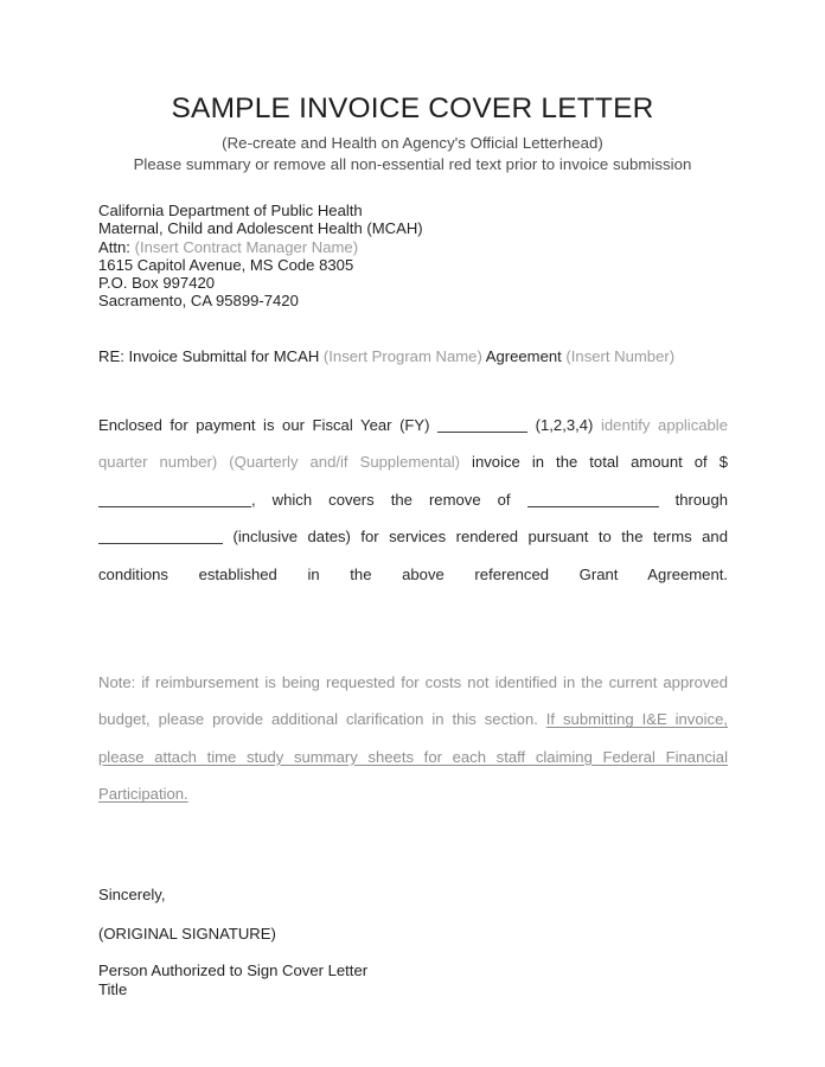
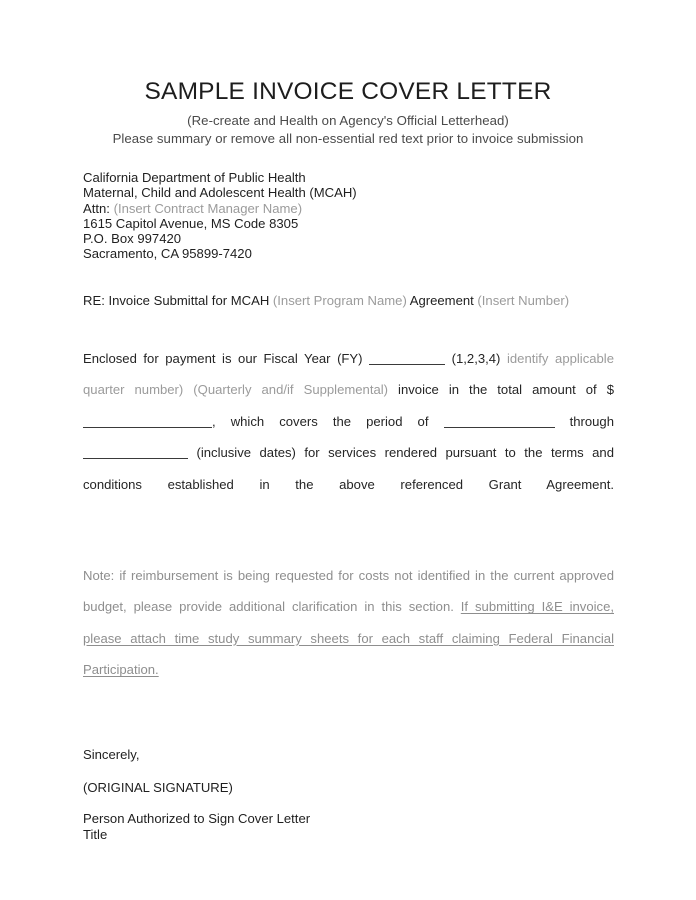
  SAMPLE INVOICE COVER LETTER
  (Re-create and Health on Agency's Official Letterhead)
  Please summary or remove all non-essential red text prior to invoice submission
  California Department of Public Health
  Maternal, Child and Adolescent Health (MCAH)
  Attn: (Insert Contract Manager Name)
  1615 Capitol Avenue, MS Code 8305
  P.O. Box 997420
  Sacramento, CA 95899-7420
  RE: Invoice Submittal for MCAH (Insert Program Name) Agreement (Insert Number)
- Enclosed for payment is our Fiscal Year (FY) (1,2,3,4) identify applicable quarter number) (Quarterly and/if Supplemental) invoice in the total amount of $, which covers the remove of through (inclusive dates) for services rendered pursuant to the terms and conditions established in the above referenced Grant Agreement.
+ Enclosed for payment is our Fiscal Year (FY) (1,2,3,4) identify applicable quarter number) (Quarterly and/if Supplemental) invoice in the total amount of $, which covers the period of through (inclusive dates) for services rendered pursuant to the terms and conditions established in the above referenced Grant Agreement.
  Note: if reimbursement is being requested for costs not identified in the current approved budget, please provide additional clarification in this section. If submitting I&E invoice, please attach time study summary sheets for each staff claiming Federal Financial Participation.
  Sincerely,
  (ORIGINAL SIGNATURE)
  Person Authorized to Sign Cover Letter
  Title
